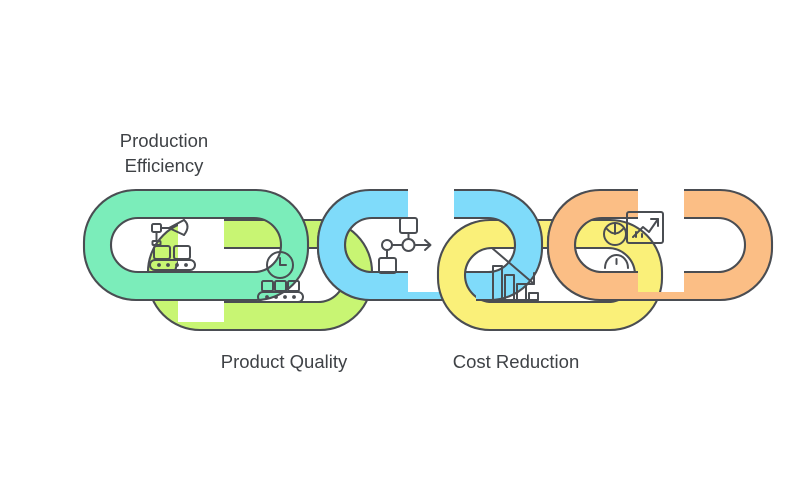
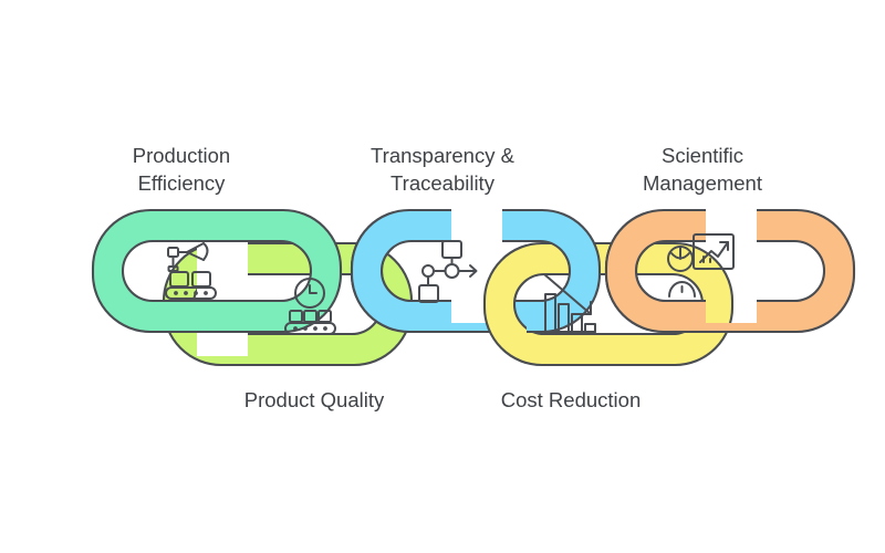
  Production
  Efficiency
+ Transparency &
+ Traceability
+ Scientific
+ Management
  Product Quality
  Cost Reduction
